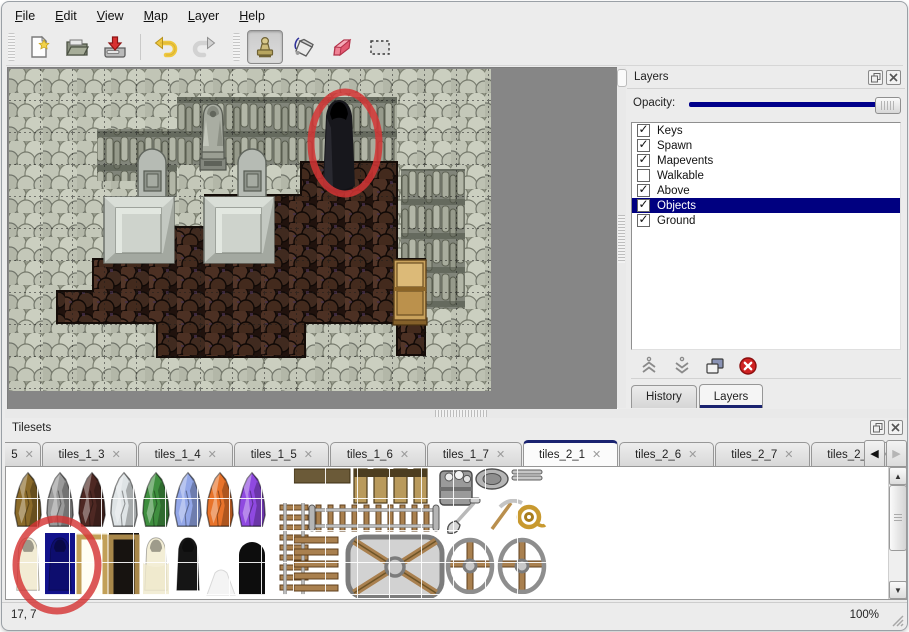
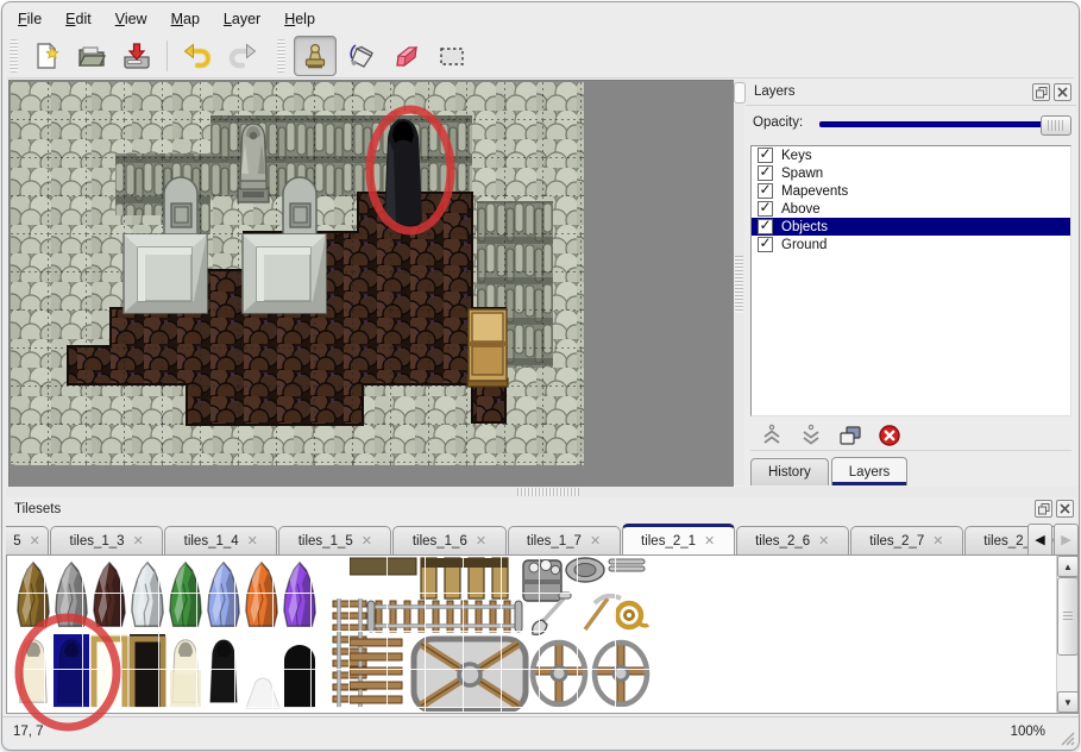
  File
  Edit
  View
  Map
  Layer
  Help
  Layers
  Opacity:
  ✓
  Keys
  ✓
  Spawn
  ✓
  Mapevents
- Walkable
  ✓
  Above
  ✓
  Objects
  ✓
  Ground
  History
  Layers
  Tilesets
  5
  ✕
  tiles_1_3
  ✕
  tiles_1_4
  ✕
  tiles_1_5
  ✕
  tiles_1_6
  ✕
  tiles_1_7
  ✕
  tiles_2_1
  ✕
  tiles_2_6
  ✕
  tiles_2_7
  ✕
  tiles_2
  ◀
  ▶
  ▲
  ▼
  17, 7
  100%
